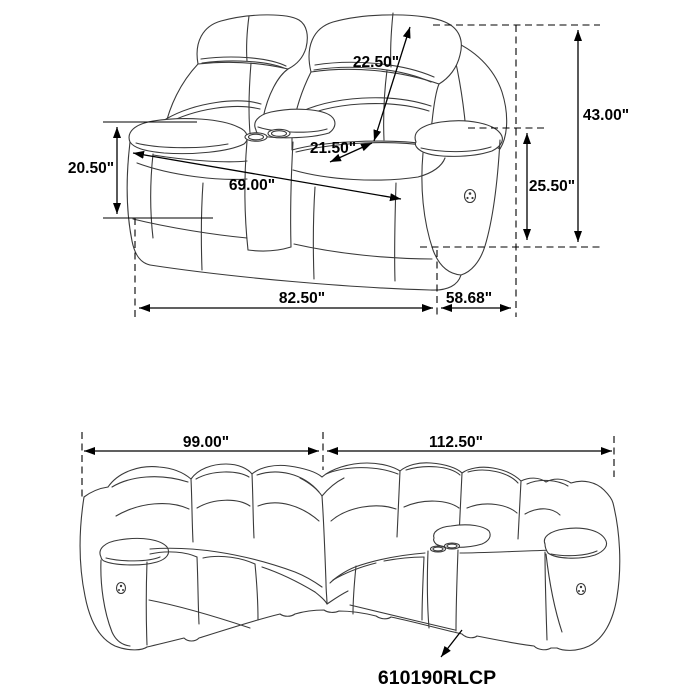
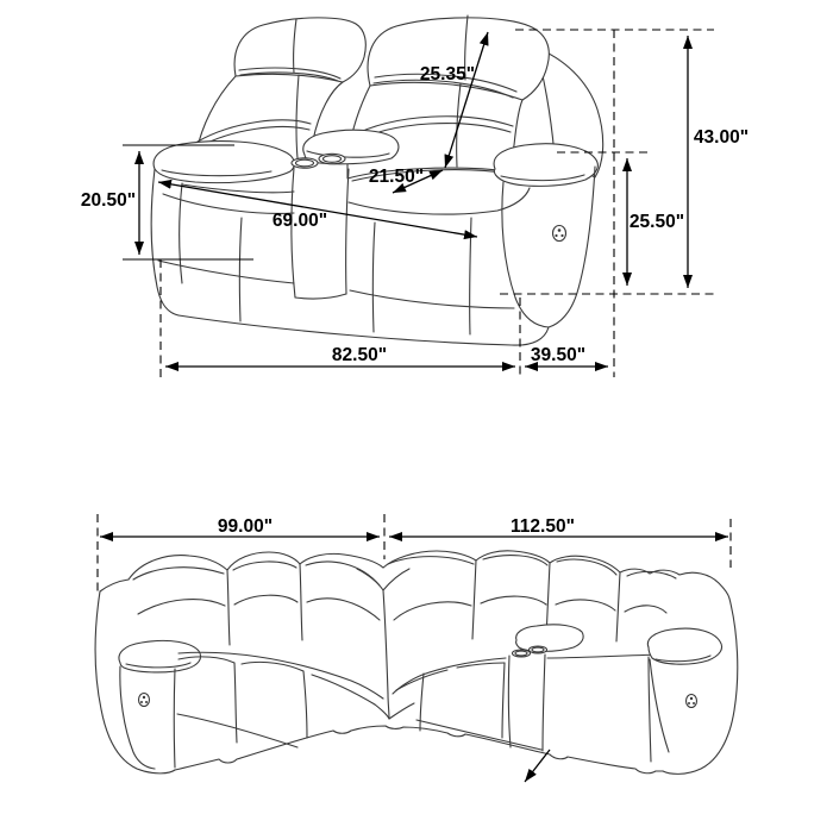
  20.50"
- 22.50"
+ 25.35"
  21.50"
  69.00"
  43.00"
  25.50"
  82.50"
- 58.68"
+ 39.50"
  99.00"
  112.50"
- 610190RLCP
